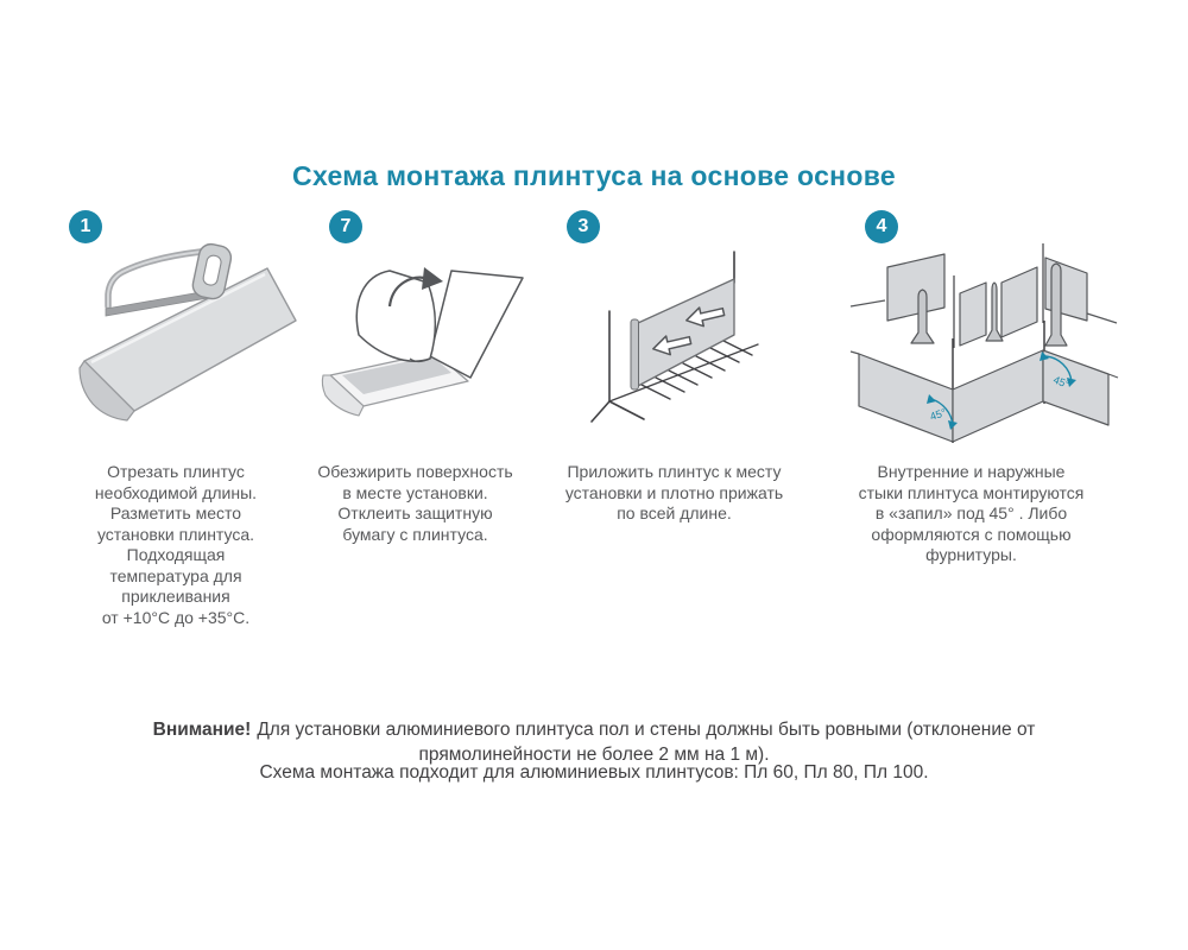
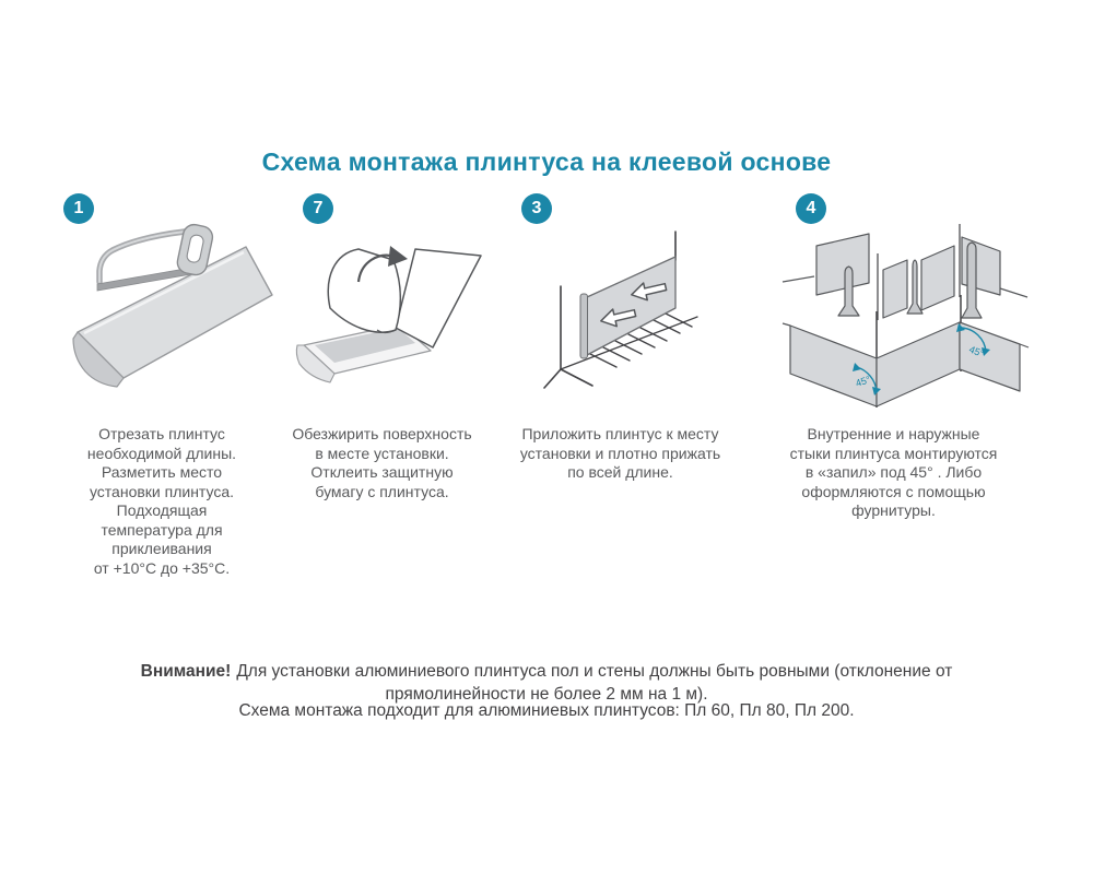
- Схема монтажа плинтуса на основе основе
+ Схема монтажа плинтуса на клеевой основе
  1
  7
  3
  4
  Отрезать плинтус
  необходимой длины.
  Разметить место
  установки плинтуса.
  Подходящая
  температура для
  приклеивания
  от +10°С до +35°С.
  Обезжирить поверхность
  в месте установки.
  Отклеить защитную
  бумагу с плинтуса.
  Приложить плинтус к месту
  установки и плотно прижать
  по всей длине.
  Внутренние и наружные
  стыки плинтуса монтируются
  в «запил» под 45° . Либо
  оформляются с помощью
  фурнитуры.
  Внимание! Для установки алюминиевого плинтуса пол и стены должны быть ровными (отклонение от
  прямолинейности не более 2 мм на 1 м).
- Схема монтажа подходит для алюминиевых плинтусов: Пл 60, Пл 80, Пл 100.
+ Схема монтажа подходит для алюминиевых плинтусов: Пл 60, Пл 80, Пл 200.
